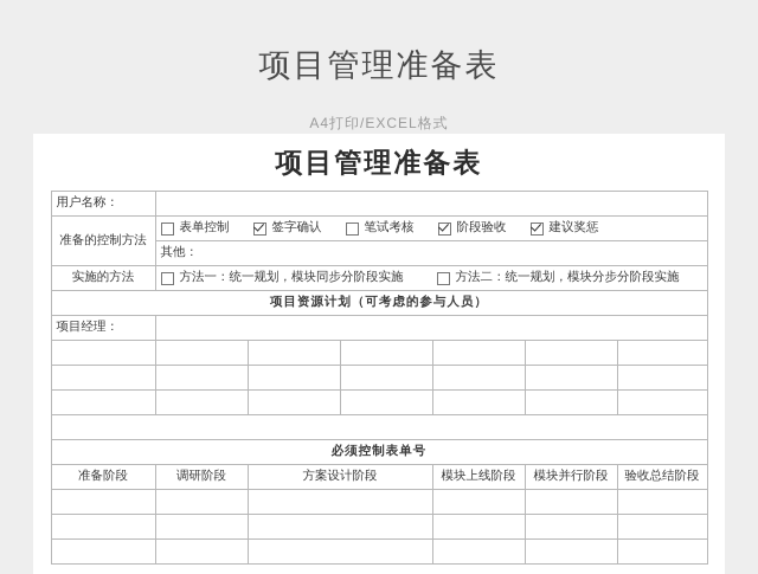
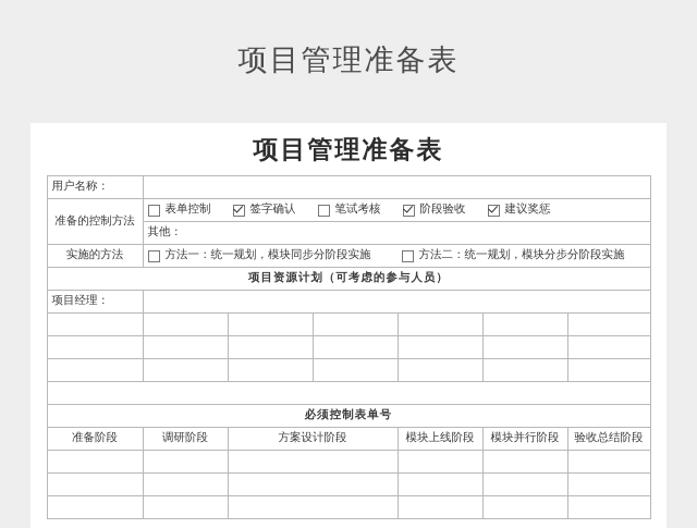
  项目管理准备表
- A4打印/EXCEL格式
  项目管理准备表
  用户名称：
  准备的控制方法	表单控制 签字确认 笔试考核 阶段验收 建议奖惩
  其他：
  实施的方法	方法一：统一规划，模块同步分阶段实施 方法二：统一规划，模块分步分阶段实施
  项目资源计划（可考虑的参与人员）
  项目经理：
  必须控制表单号
  准备阶段	调研阶段	方案设计阶段	模块上线阶段	模块并行阶段	验收总结阶段
